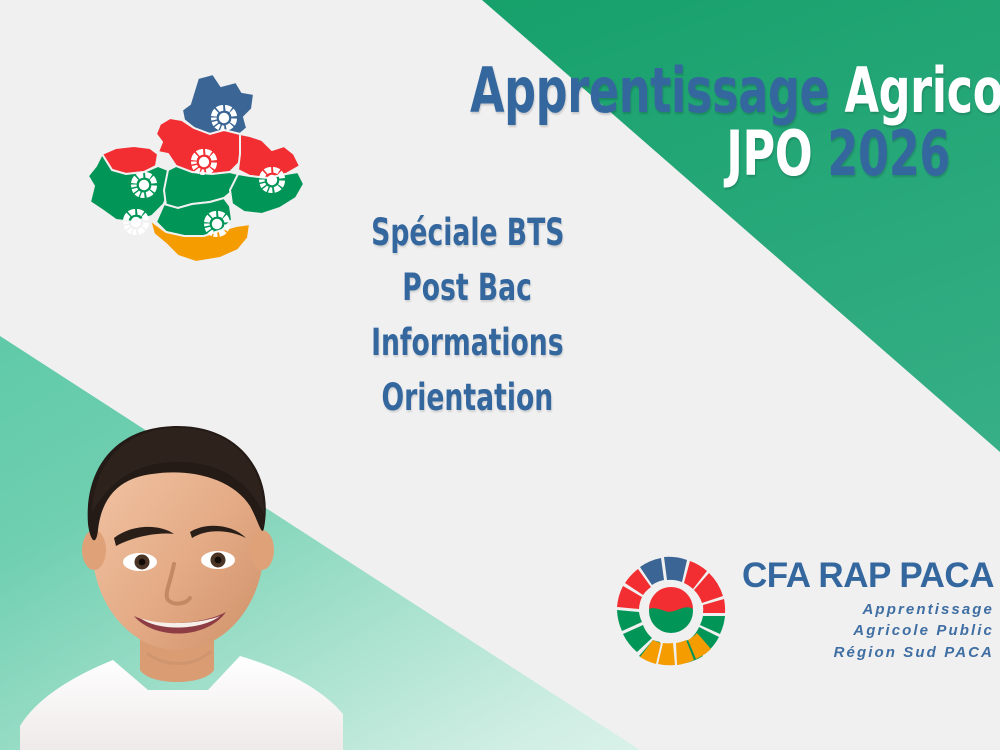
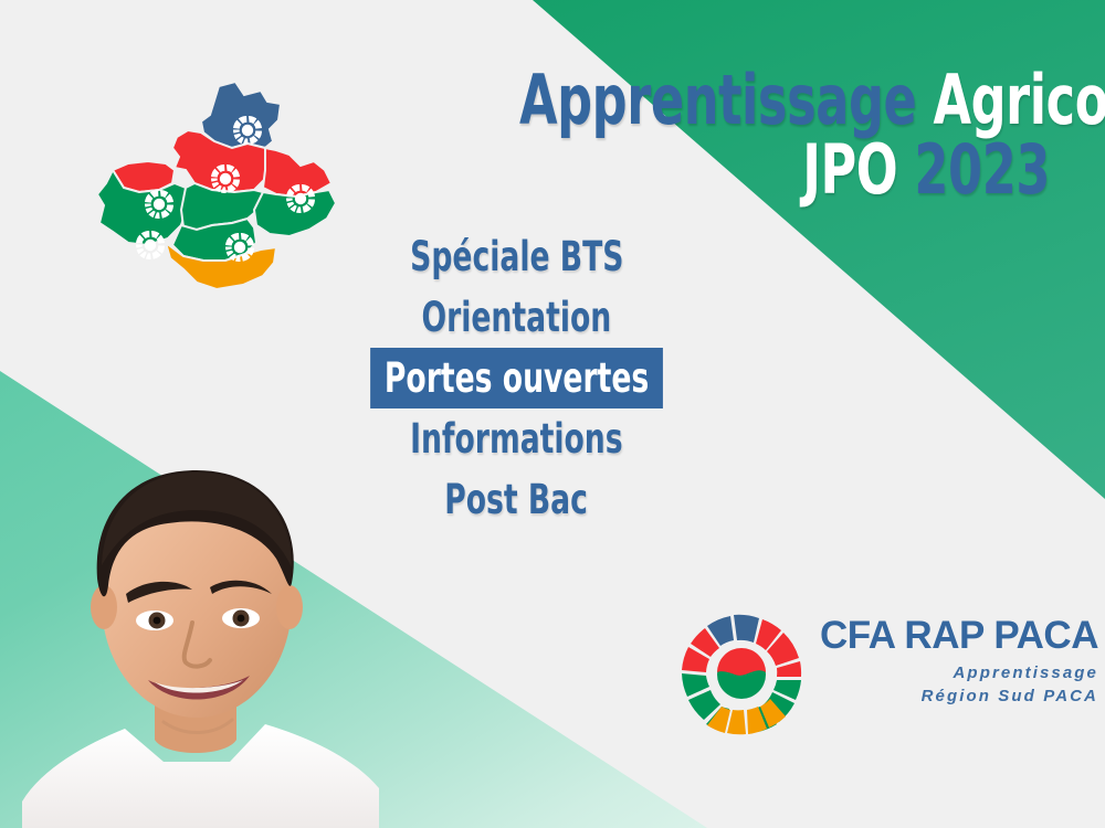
  Apprentissage Agrico
- JPO 2026
+ JPO 2023
  Spéciale BTS
- Post Bac
+ Orientation
+ Portes ouvertes
  Informations
- Orientation
+ Post Bac
  CFA RAP PACA
  Apprentissage
- Agricole Public
  Région Sud PACA
